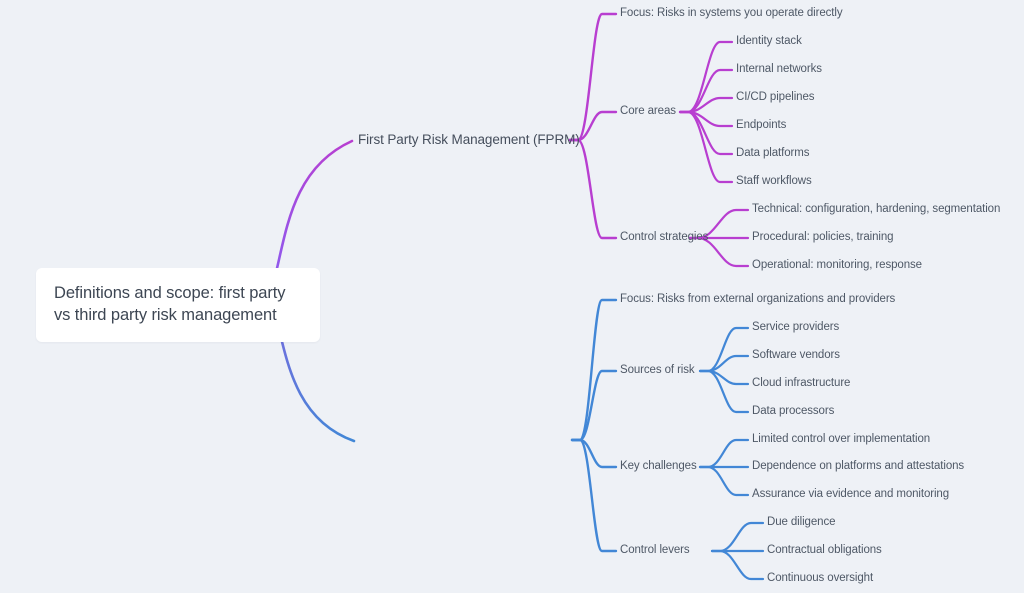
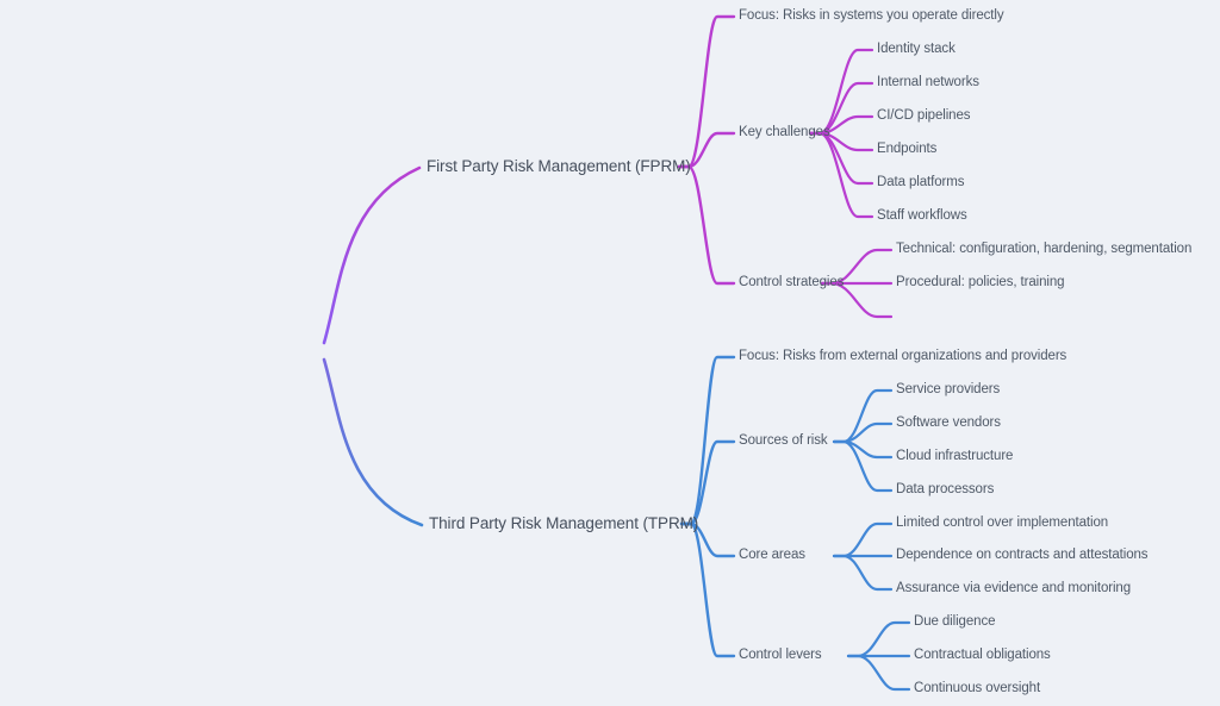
- Definitions and scope: first party vs third party risk management
  First Party Risk Management (FPRM)
+ Third Party Risk Management (TPRM)
  Focus: Risks in systems you operate directly
- Core areas
+ Key challenges
  Control strategies
  Identity stack
  Internal networks
  CI/CD pipelines
  Endpoints
  Data platforms
  Staff workflows
  Technical: configuration, hardening, segmentation
  Procedural: policies, training
- Operational: monitoring, response
  Focus: Risks from external organizations and providers
  Sources of risk
- Key challenges
+ Core areas
  Control levers
  Service providers
  Software vendors
  Cloud infrastructure
  Data processors
  Limited control over implementation
- Dependence on platforms and attestations
+ Dependence on contracts and attestations
  Assurance via evidence and monitoring
  Due diligence
  Contractual obligations
  Continuous oversight
